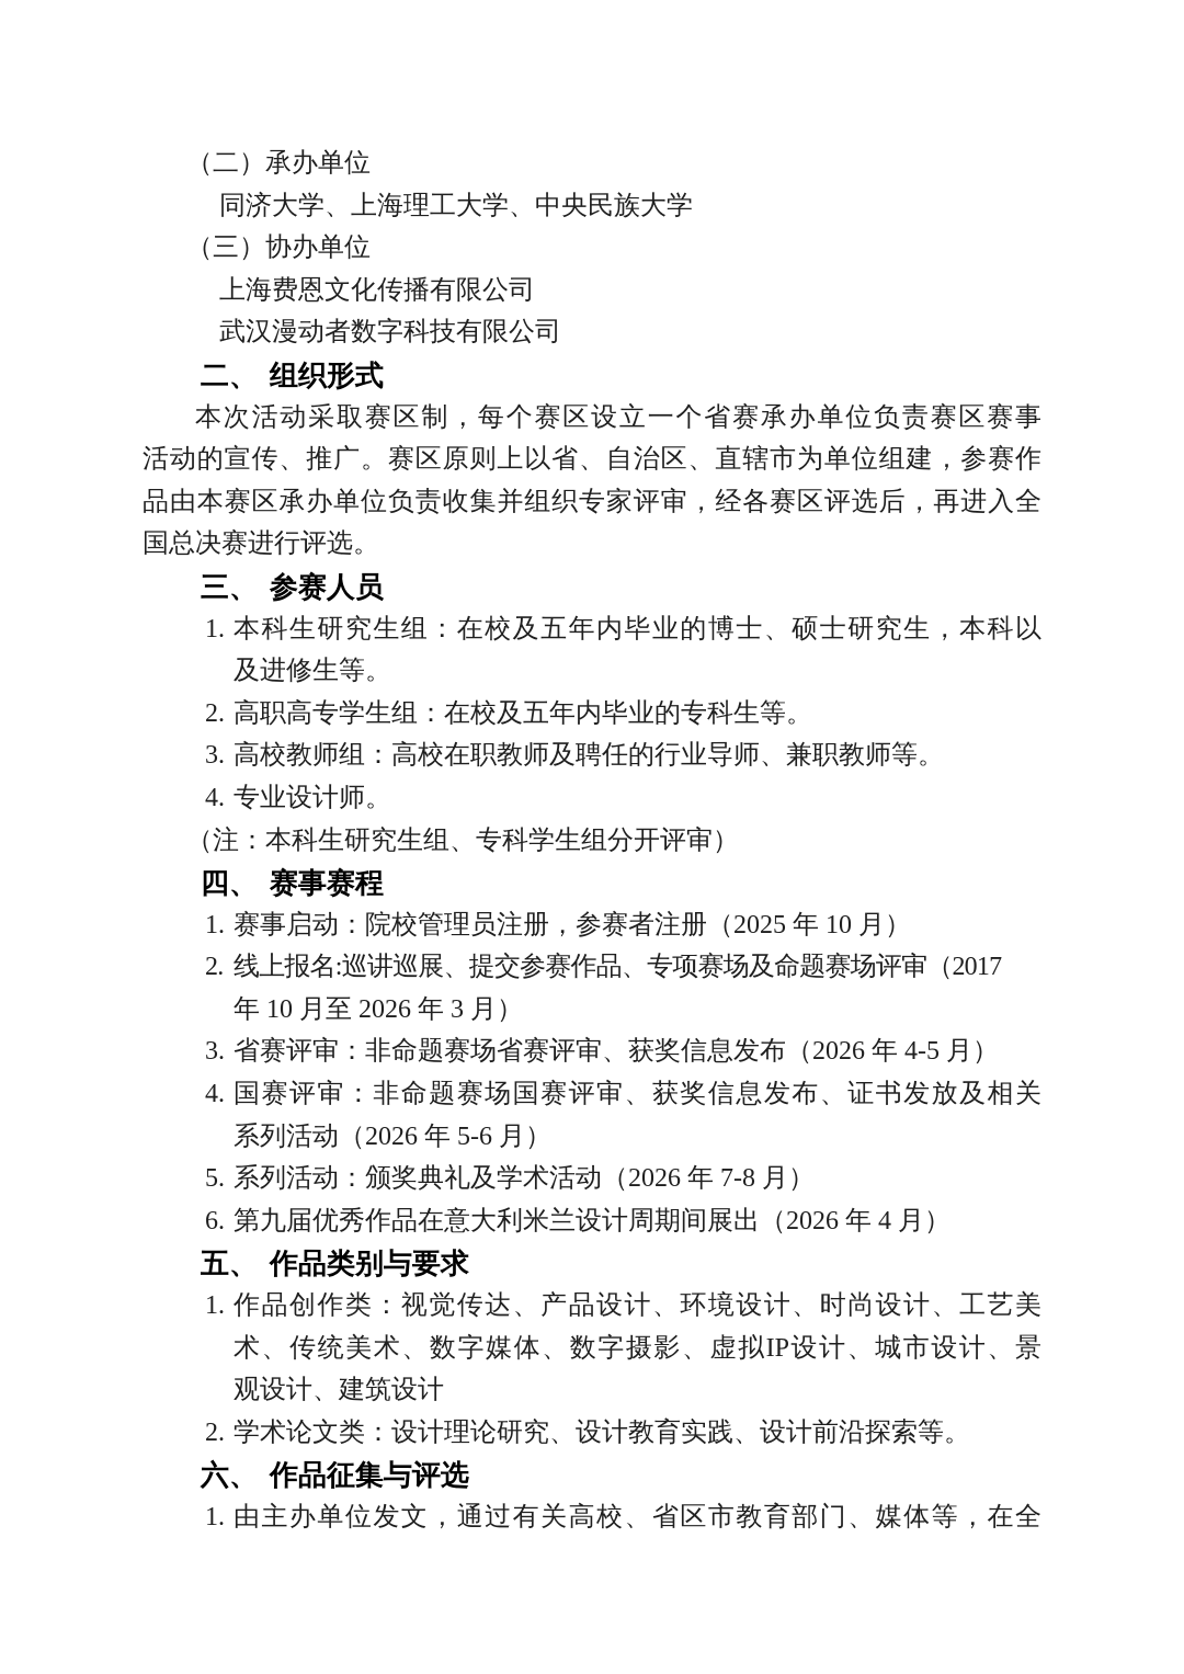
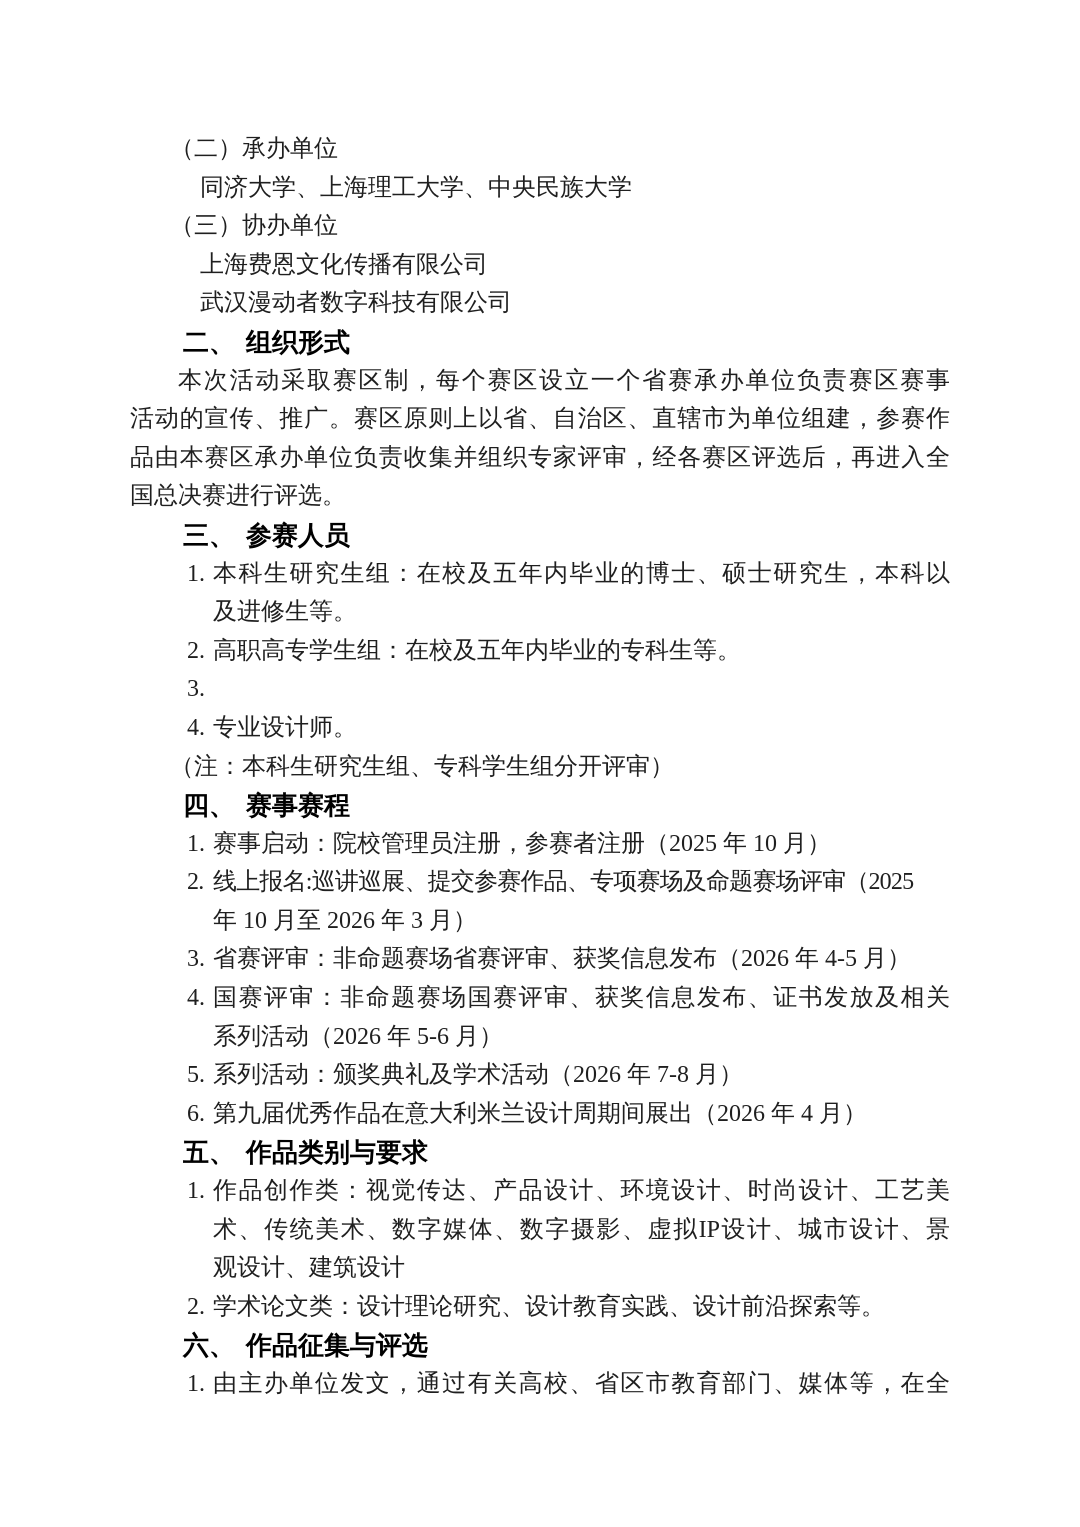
  （二）承办单位
  同济大学、上海理工大学、中央民族大学
  （三）协办单位
  上海费恩文化传播有限公司
  武汉漫动者数字科技有限公司
  二、 组织形式
  本次活动采取赛区制，每个赛区设立一个省赛承办单位负责赛区赛事
  活动的宣传、推广。赛区原则上以省、自治区、直辖市为单位组建，参赛作
  品由本赛区承办单位负责收集并组织专家评审，经各赛区评选后，再进入全
  国总决赛进行评选。
  三、 参赛人员
  1.
  本科生研究生组：在校及五年内毕业的博士、硕士研究生，本科以
  及进修生等。
  2.
  高职高专学生组：在校及五年内毕业的专科生等。
  3.
- 高校教师组：高校在职教师及聘任的行业导师、兼职教师等。
  4.
  专业设计师。
  （注：本科生研究生组、专科学生组分开评审）
  四、 赛事赛程
  1.
  赛事启动：院校管理员注册，参赛者注册（2025 年 10 月）
  2.
- 线上报名:巡讲巡展、提交参赛作品、专项赛场及命题赛场评审（2017
+ 线上报名:巡讲巡展、提交参赛作品、专项赛场及命题赛场评审（2025
  年 10 月至 2026 年 3 月）
  3.
  省赛评审：非命题赛场省赛评审、获奖信息发布（2026 年 4-5 月）
  4.
  国赛评审：非命题赛场国赛评审、获奖信息发布、证书发放及相关
  系列活动（2026 年 5-6 月）
  5.
  系列活动：颁奖典礼及学术活动（2026 年 7-8 月）
  6.
  第九届优秀作品在意大利米兰设计周期间展出（2026 年 4 月）
  五、 作品类别与要求
  1.
  作品创作类：视觉传达、产品设计、环境设计、时尚设计、工艺美
  术、传统美术、数字媒体、数字摄影、虚拟IP设计、城市设计、景
  观设计、建筑设计
  2.
  学术论文类：设计理论研究、设计教育实践、设计前沿探索等。
  六、 作品征集与评选
  1.
  由主办单位发文，通过有关高校、省区市教育部门、媒体等，在全
